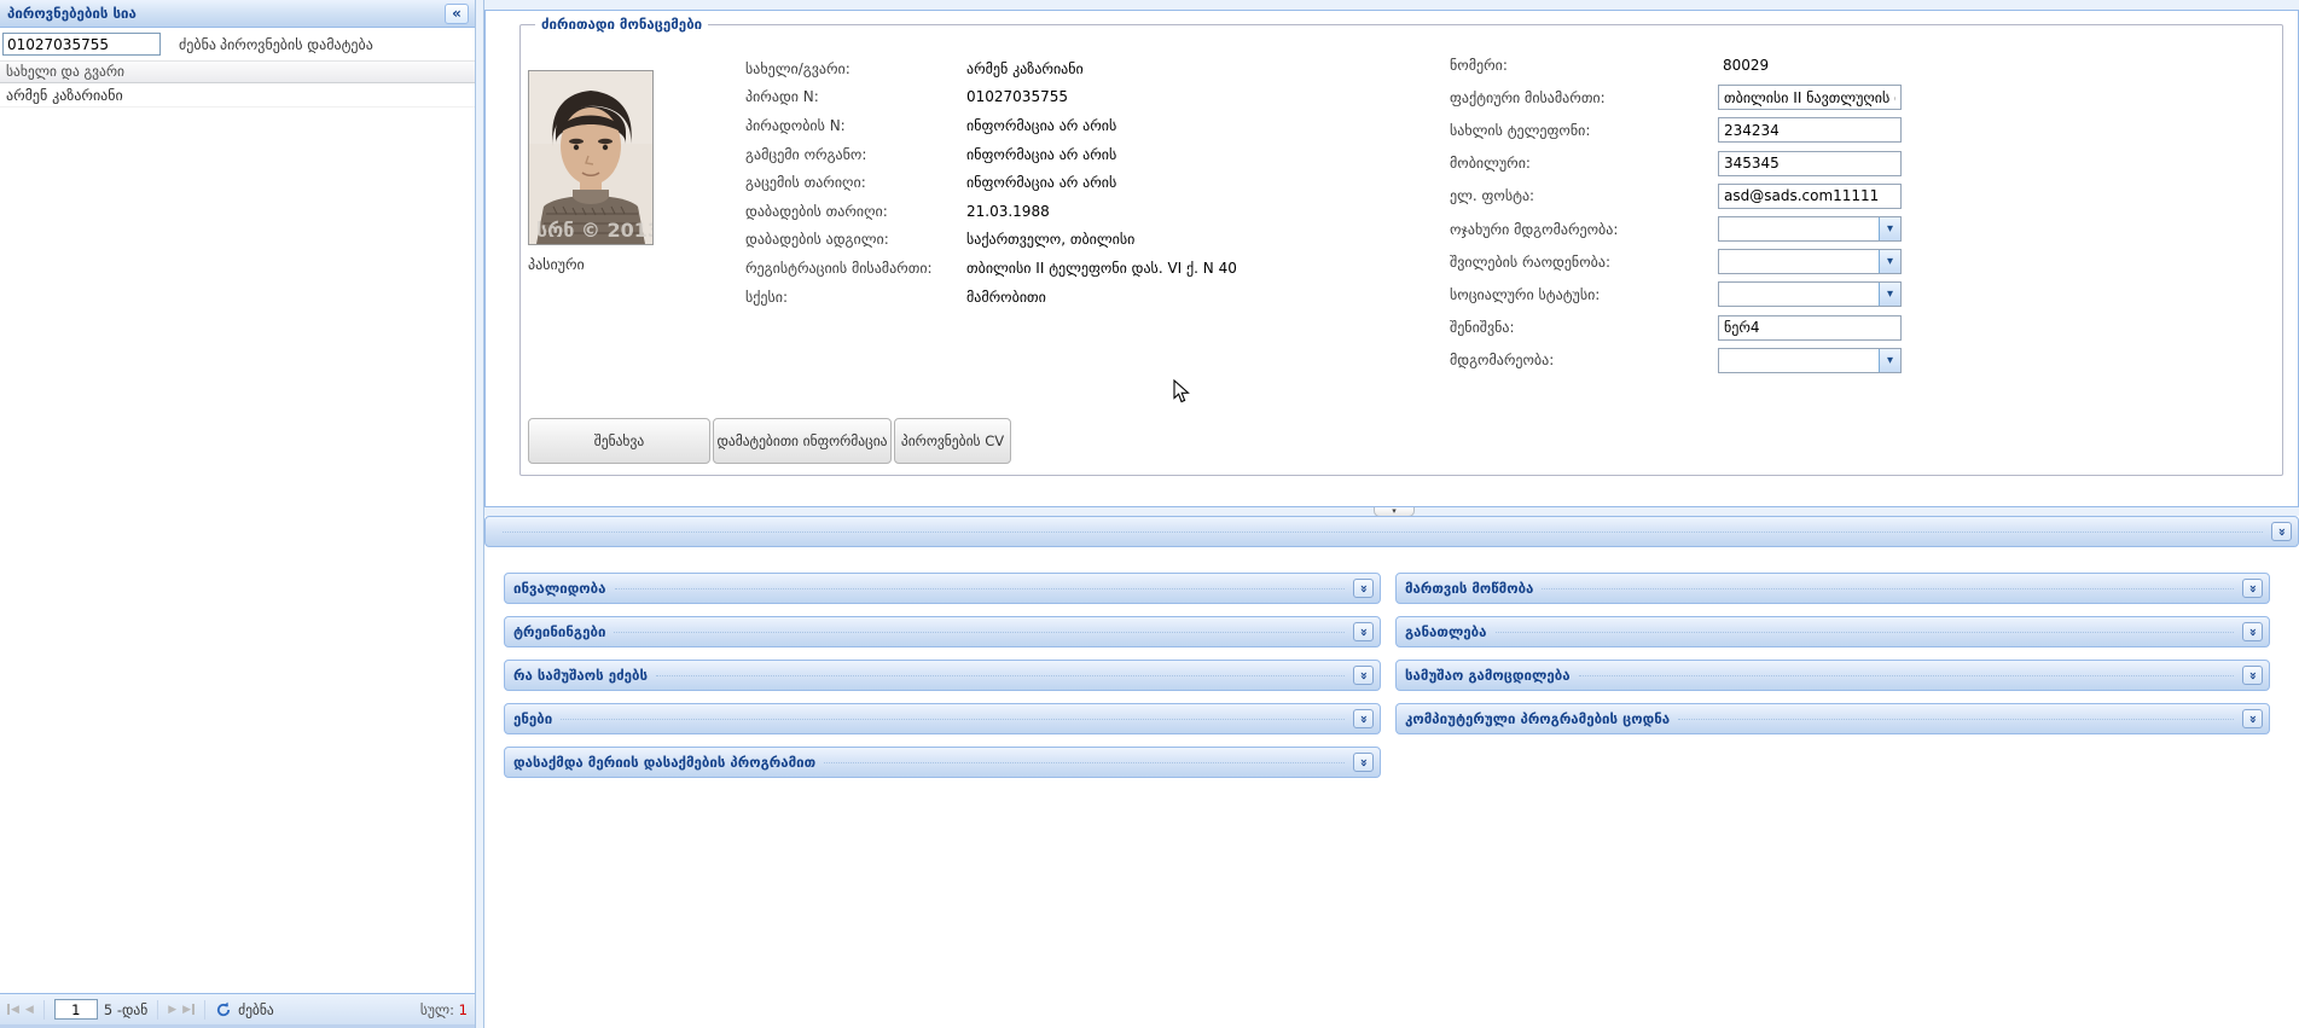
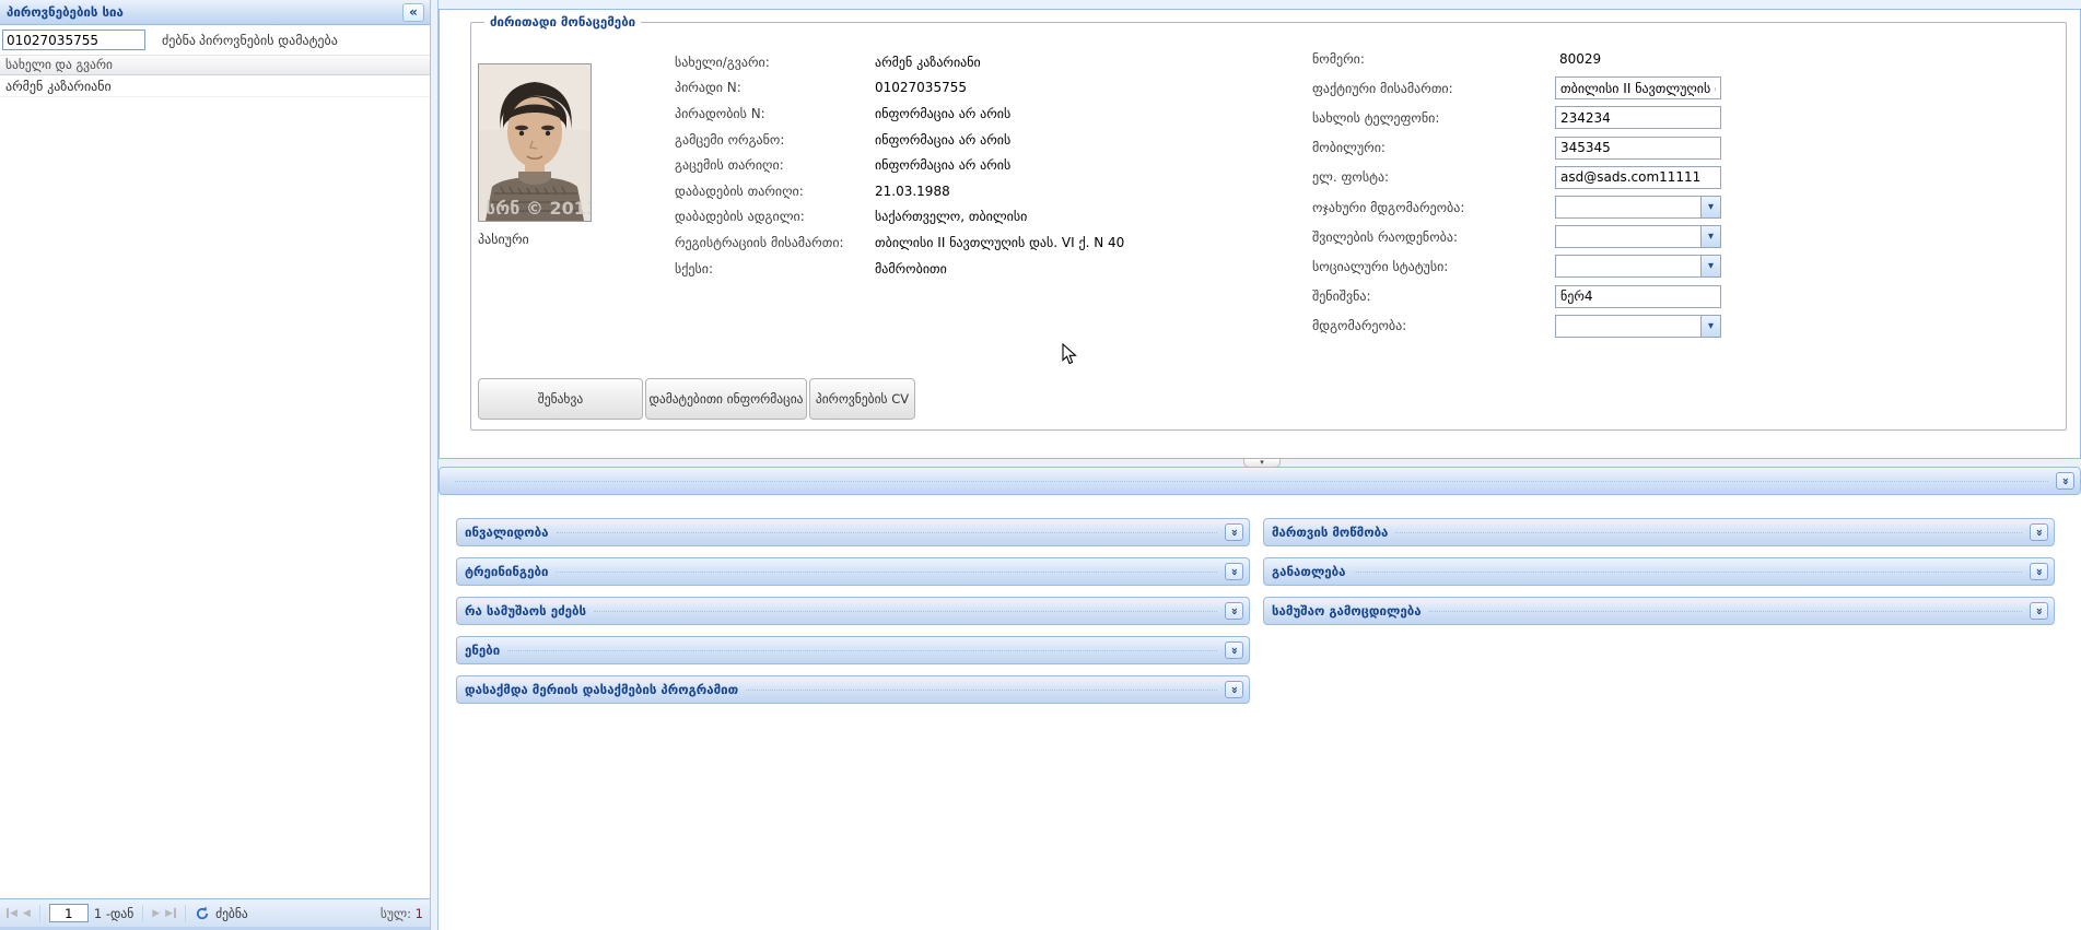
  პიროვნებების სია
  «
  01027035755
  ძებნა
  პიროვნების დამატება
  სახელი და გვარი
  არმენ კაზარიანი
  ◀
  ◀
  1
- 5 -დან
+ 1 -დან
  ▶
  ▶
  ძებნა
  სულ: 1
  ძირითადი მონაცემები
  სრნ © 201
  პასიური
  სახელი/გვარი:
  არმენ კაზარიანი
  პირადი N:
  01027035755
  პირადობის N:
  ინფორმაცია არ არის
  გამცემი ორგანო:
  ინფორმაცია არ არის
  გაცემის თარიღი:
  ინფორმაცია არ არის
  დაბადების თარიღი:
  21.03.1988
  დაბადების ადგილი:
  საქართველო, თბილისი
  რეგისტრაციის მისამართი:
- თბილისი II ტელეფონი დას. VI ქ. N 40
+ თბილისი II ნავთლუღის დას. VI ქ. N 40
  სქესი:
  მამრობითი
  ნომერი:
  80029
  ფაქტიური მისამართი:
  თბილისი II ნავთლუღის
  სახლის ტელეფონი:
  234234
  მობილური:
  345345
  ელ. ფოსტა:
  asd@sads.com11111
  ოჯახური მდგომარეობა:
  ▾
  შვილების რაოდენობა:
  ▾
  სოციალური სტატუსი:
  ▾
  შენიშვნა:
  ნერ4
  მდგომარეობა:
  ▾
  შენახვა
  დამატებითი ინფორმაცია
  პიროვნების CV
  ▾
  ინვალიდობა
  ტრეინინგები
  რა სამუშაოს ეძებს
  ენები
  დასაქმდა მერიის დასაქმების პროგრამით
  მართვის მოწმობა
  განათლება
  სამუშაო გამოცდილება
- კომპიუტერული პროგრამების ცოდნა
